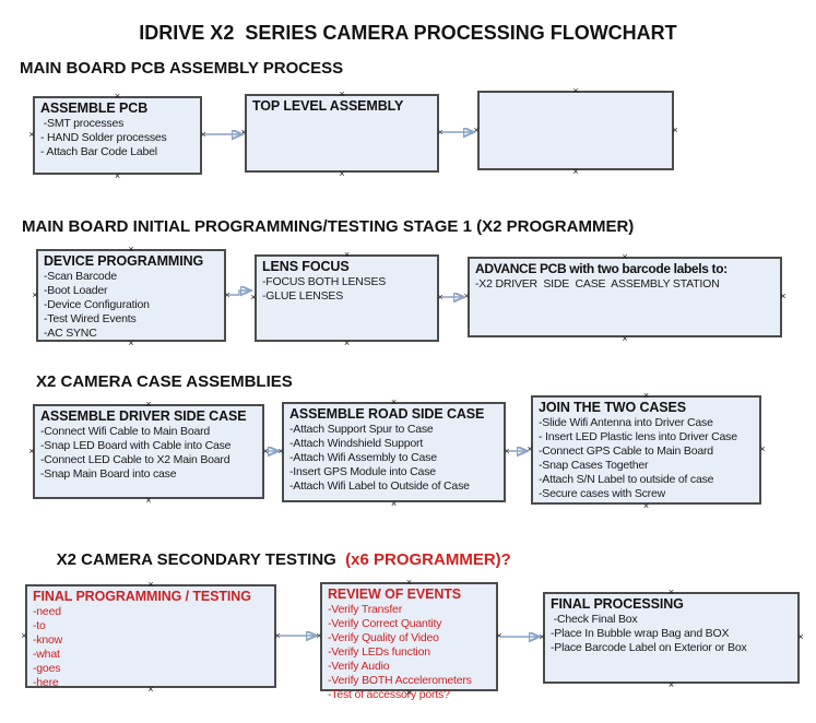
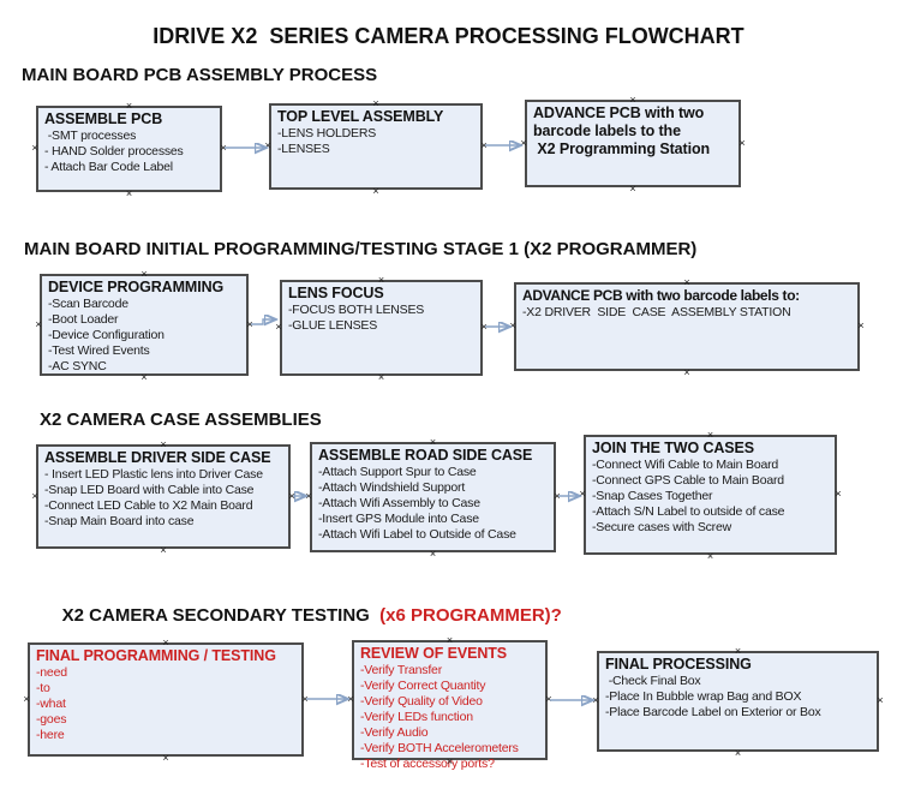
  IDRIVE X2 SERIES CAMERA PROCESSING FLOWCHART
  MAIN BOARD PCB ASSEMBLY PROCESS
  ASSEMBLE PCB
  -SMT processes
  - HAND Solder processes
  - Attach Bar Code Label
  ×
  ×
  ×
  ×
  TOP LEVEL ASSEMBLY
+ -LENS HOLDERS
+ -LENSES
  ×
  ×
  ×
  ×
+ ADVANCE PCB with two
+ barcode labels to the
+ X2 Programming Station
  ×
  ×
  ×
  ×
  MAIN BOARD INITIAL PROGRAMMING/TESTING STAGE 1 (X2 PROGRAMMER)
  DEVICE PROGRAMMING
  -Scan Barcode
  -Boot Loader
  -Device Configuration
  -Test Wired Events
  -AC SYNC
  ×
  ×
  ×
  ×
  LENS FOCUS
  -FOCUS BOTH LENSES
  -GLUE LENSES
  ×
  ×
  ×
  ×
  ADVANCE PCB with two barcode labels to:
  -X2 DRIVER SIDE CASE ASSEMBLY STATION
  ×
  ×
  ×
  ×
  X2 CAMERA CASE ASSEMBLIES
  ASSEMBLE DRIVER SIDE CASE
- -Connect Wifi Cable to Main Board
+ - Insert LED Plastic lens into Driver Case
  -Snap LED Board with Cable into Case
  -Connect LED Cable to X2 Main Board
  -Snap Main Board into case
  ×
  ×
  ×
  ×
  ASSEMBLE ROAD SIDE CASE
  -Attach Support Spur to Case
  -Attach Windshield Support
  -Attach Wifi Assembly to Case
  -Insert GPS Module into Case
  -Attach Wifi Label to Outside of Case
  ×
  ×
  ×
  ×
  JOIN THE TWO CASES
- -Slide Wifi Antenna into Driver Case
- - Insert LED Plastic lens into Driver Case
+ -Connect Wifi Cable to Main Board
  -Connect GPS Cable to Main Board
  -Snap Cases Together
  -Attach S/N Label to outside of case
  -Secure cases with Screw
  ×
  ×
  ×
  ×
  X2 CAMERA SECONDARY TESTING (x6 PROGRAMMER)?
  FINAL PROGRAMMING / TESTING
  -need
  -to
- -know
  -what
  -goes
  -here
  ×
  ×
  ×
  ×
  REVIEW OF EVENTS
  -Verify Transfer
  -Verify Correct Quantity
  -Verify Quality of Video
  -Verify LEDs function
  -Verify Audio
  -Verify BOTH Accelerometers
  -Test of accessory ports?
  ×
  ×
  ×
  ×
  FINAL PROCESSING
  -Check Final Box
  -Place In Bubble wrap Bag and BOX
  -Place Barcode Label on Exterior or Box
  ×
  ×
  ×
  ×
